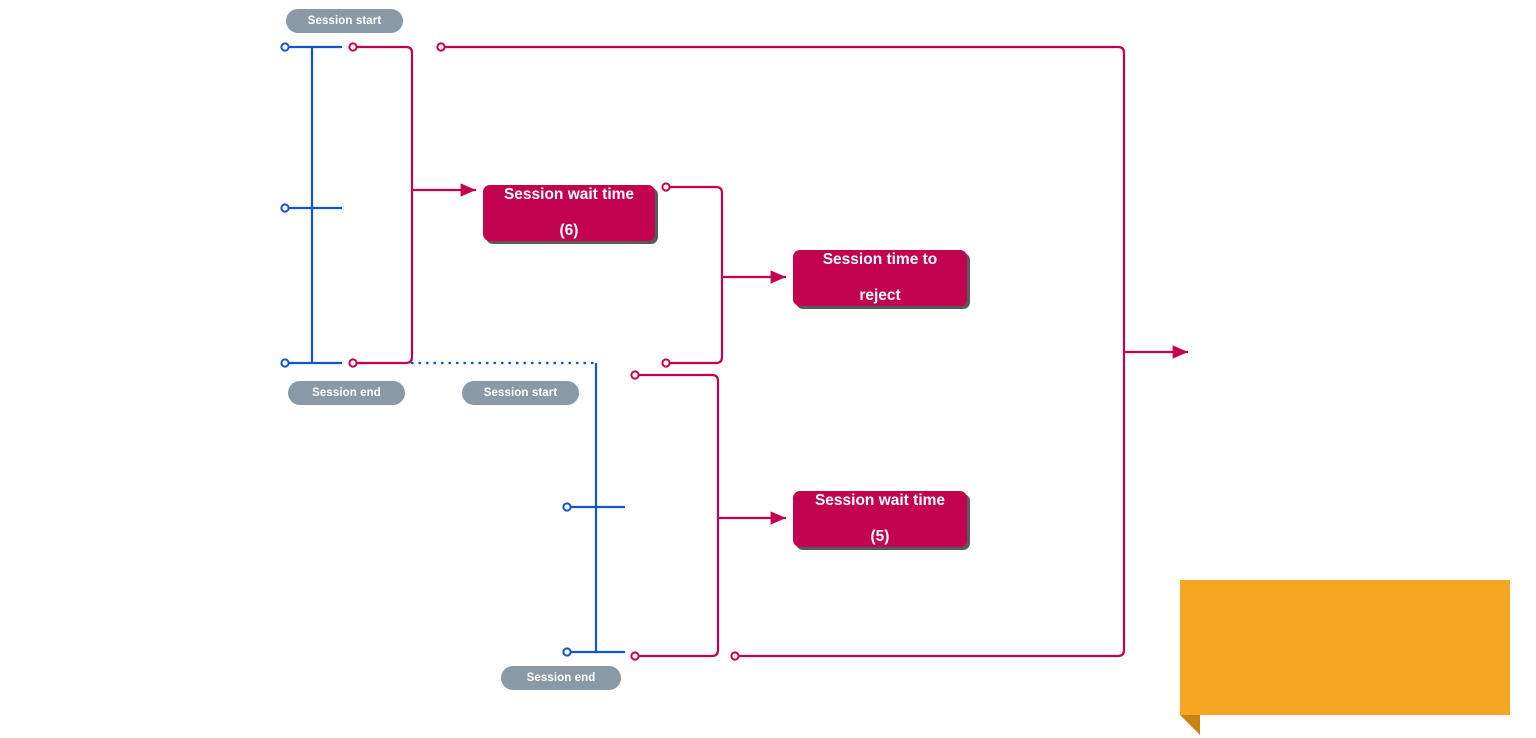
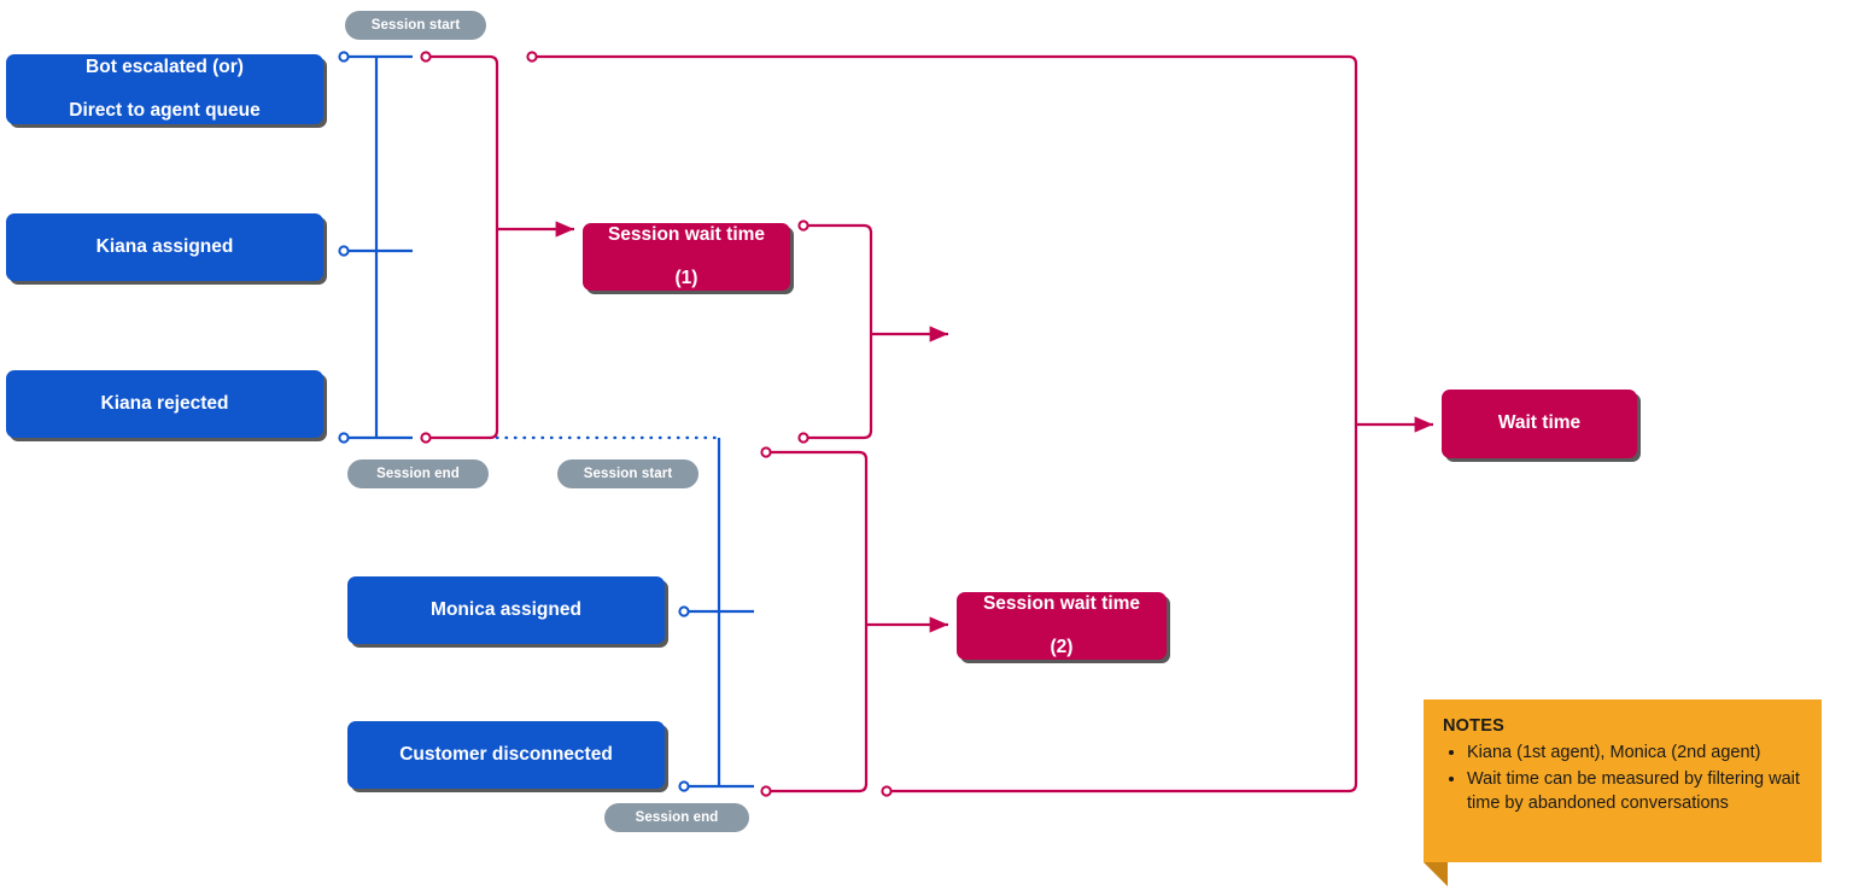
+ Bot escalated (or)
+ Direct to agent queue
+ Kiana assigned
+ Kiana rejected
+ Monica assigned
+ Customer disconnected
  Session wait time
- (6)
+ (1)
- Session time to
- reject
  Session wait time
- (5)
+ (2)
+ Wait time
  Session start
  Session end
  Session start
  Session end
+ NOTES
+ Kiana (1st agent), Monica (2nd agent)
+ Wait time can be measured by filtering wait time by abandoned conversations
